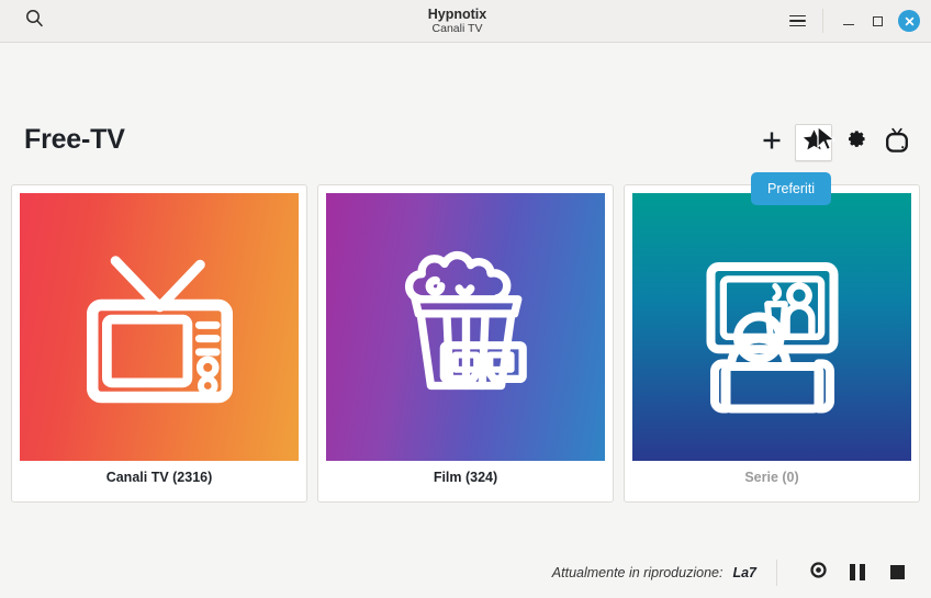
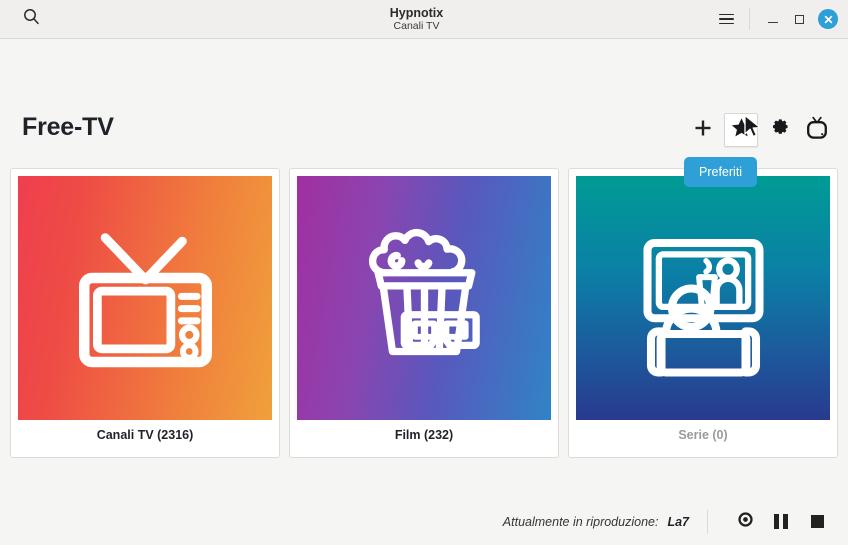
  Hypnotix
  Canali TV
  Free-TV
  Preferiti
  Canali TV (2316)
- Film (324)
+ Film (232)
  Serie (0)
  Attualmente in riproduzione:
  La7
